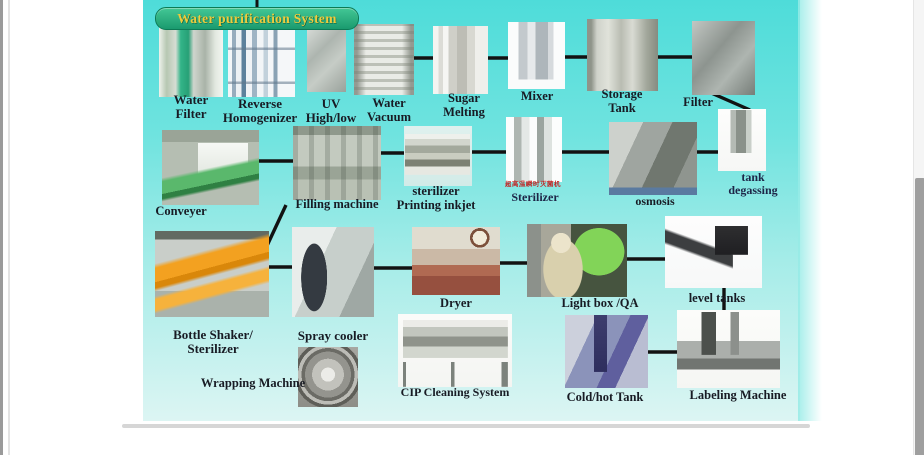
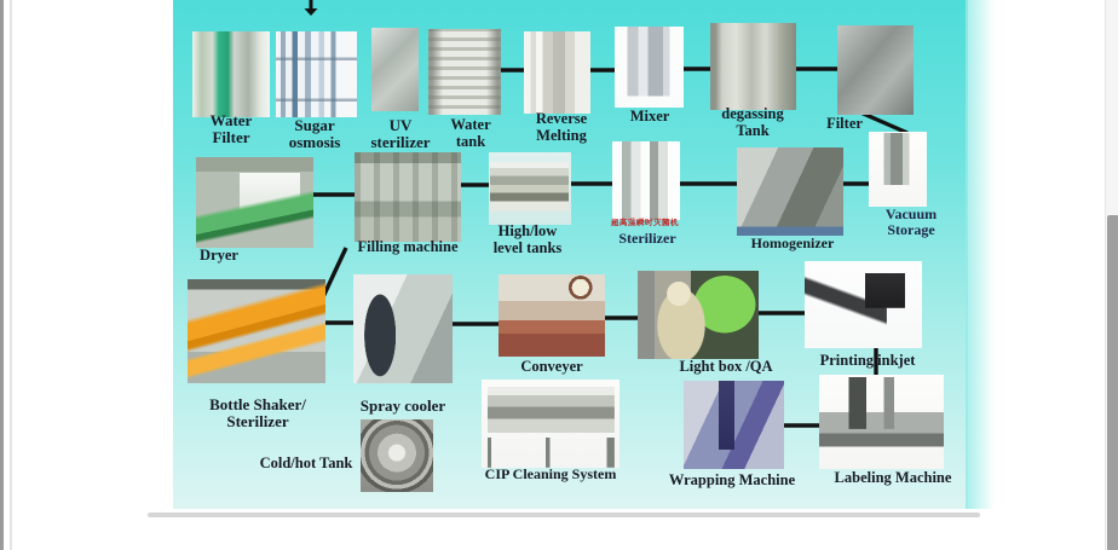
  Water
  Filter
- Reverse
+ Sugar
- Homogenizer
+ osmosis
  UV
- High/low
+ sterilizer
  Water
- Vacuum
+ tank
- Sugar
+ Reverse
  Melting
  Mixer
- Storage
+ degassing
  Tank
  Filter
- Conveyer
+ Dryer
  Filling machine
- sterilizer
+ High/low
- Printing inkjet
+ level tanks
  Sterilizer
- osmosis
+ Homogenizer
- tank
+ Vacuum
- degassing
+ Storage
  Bottle Shaker/
  Sterilizer
  Spray cooler
- Dryer
+ Conveyer
  Light box /QA
- level tanks
+ Printing inkjet
- Wrapping Machine
+ Cold/hot Tank
  CIP Cleaning System
- Cold/hot Tank
+ Wrapping Machine
  Labeling Machine
- Water purification System
